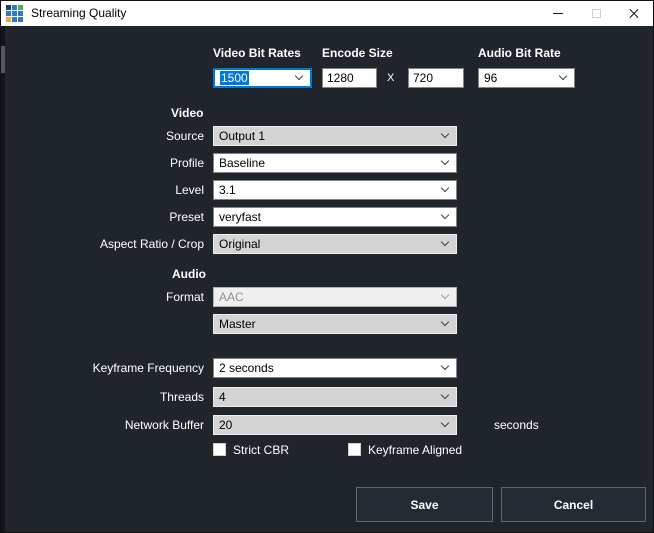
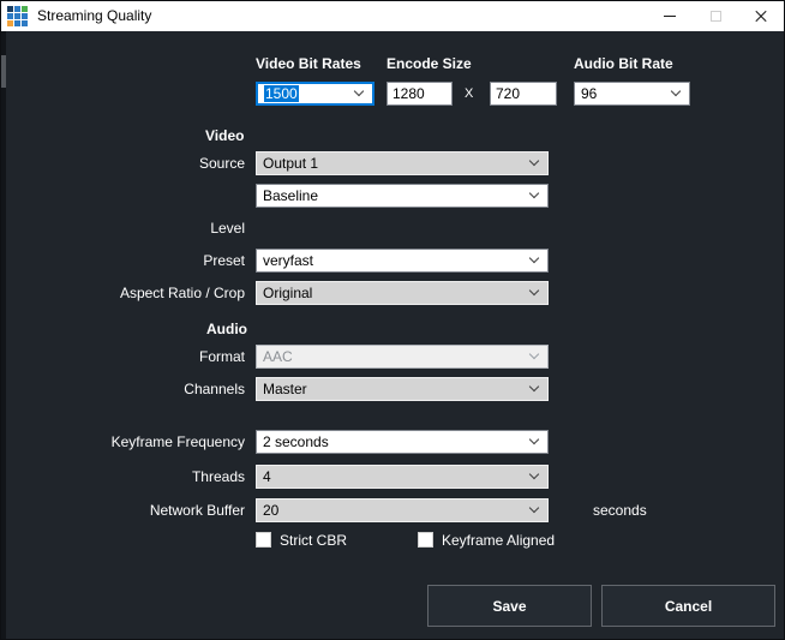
  Streaming Quality
  Video Bit Rates
  1500
  Encode Size
  1280
  X
  720
  Audio Bit Rate
  96
  Video
  Source
  Output 1
- Profile
  Baseline
  Level
- 3.1
  Preset
  veryfast
  Aspect Ratio / Crop
  Original
  Audio
  Format
  AAC
+ Channels
  Master
  Keyframe Frequency
  2 seconds
  Threads
  4
  Network Buffer
  20
  seconds
  Strict CBR
  Keyframe Aligned
  Save
  Cancel
